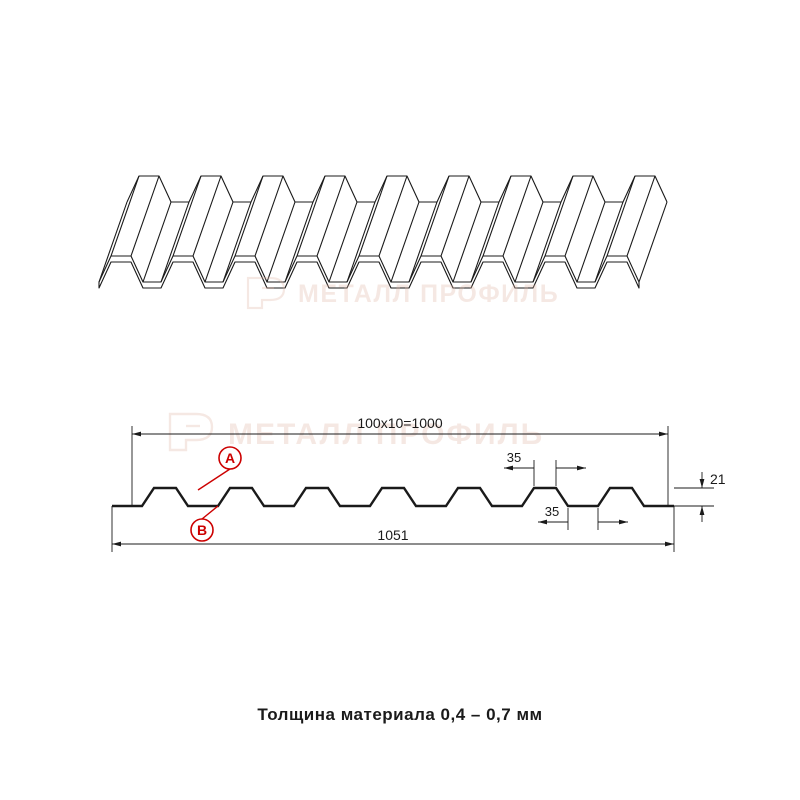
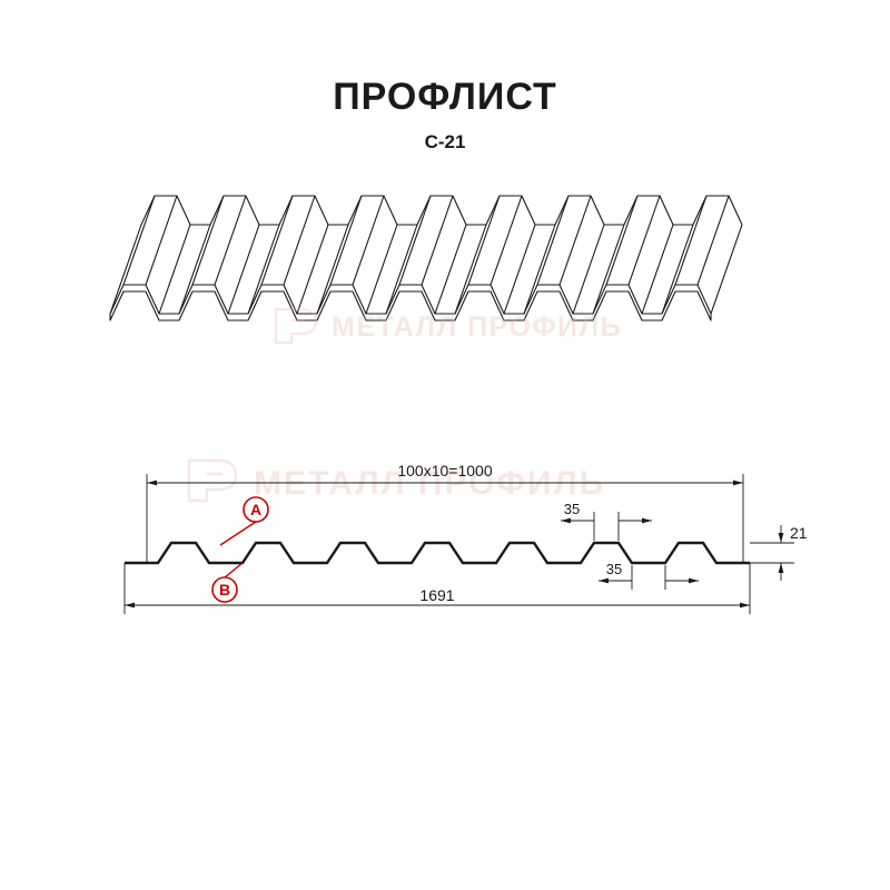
+ ПРОФЛИСТ
+ С-21
  МЕТАЛЛ ПРОФИЛЬ
  МЕТАЛЛ ПРОФИЛЬ
  100х10=1000
  35
  35
  21
- 1051
+ 1691
  A
  B
- Толщина материала 0,4 – 0,7 мм
